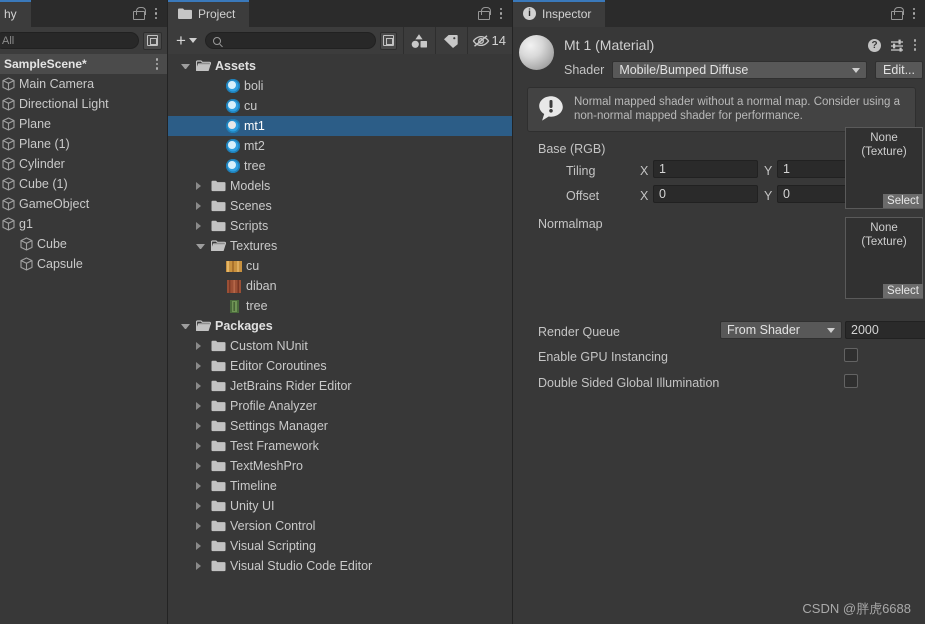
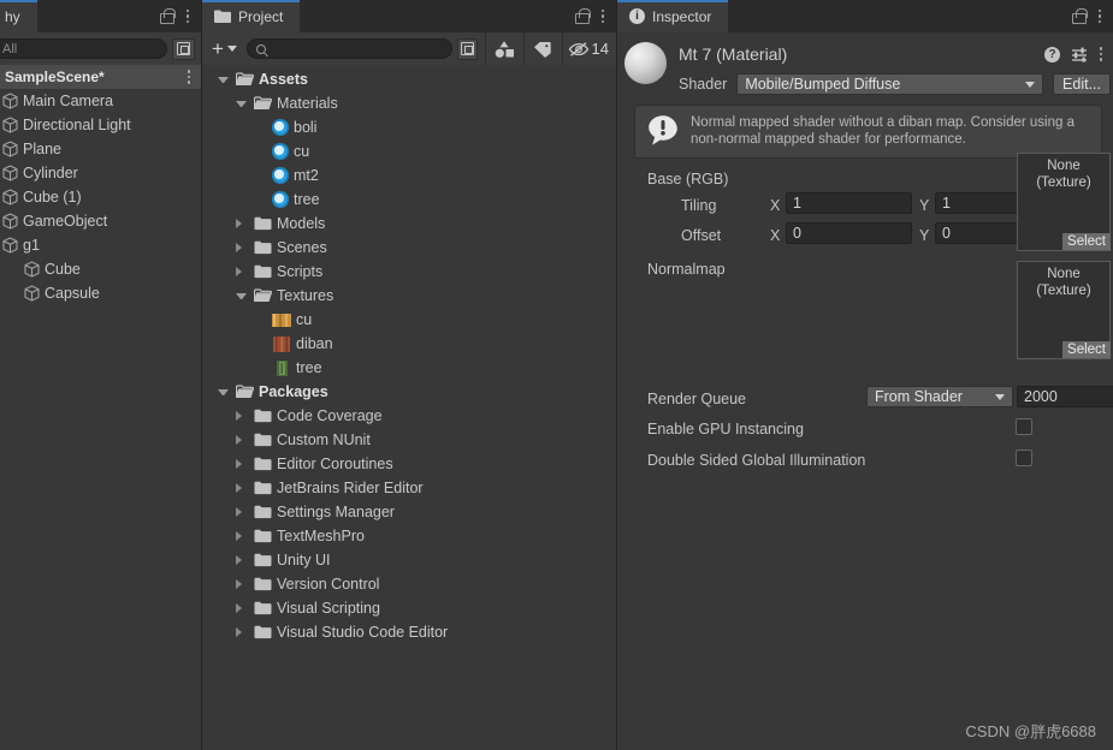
  hy
  All
  SampleScene*
  Main Camera
  Directional Light
  Plane
- Plane (1)
  Cylinder
  Cube (1)
  GameObject
  g1
  Cube
  Capsule
  Project
  +
  14
  Assets
+ Materials
  boli
  cu
- mt1
  mt2
  tree
  Models
  Scenes
  Scripts
  Textures
  cu
  diban
  tree
  Packages
+ Code Coverage
  Custom NUnit
  Editor Coroutines
  JetBrains Rider Editor
- Profile Analyzer
  Settings Manager
- Test Framework
  TextMeshPro
- Timeline
  Unity UI
  Version Control
  Visual Scripting
  Visual Studio Code Editor
  i
  Inspector
- Mt 1 (Material)
+ Mt 7 (Material)
  ?
  Shader
  Mobile/Bumped Diffuse
  Edit...
- Normal mapped shader without a normal map. Consider using a non-normal mapped shader for performance.
+ Normal mapped shader without a diban map. Consider using a non-normal mapped shader for performance.
  Base (RGB)
  Tiling
  X
  1
  Y
  1
  Offset
  X
  0
  Y
  0
  Normalmap
  None
  (Texture)
  Select
  None
  (Texture)
  Select
  Render Queue
  From Shader
  2000
  Enable GPU Instancing
  Double Sided Global Illumination
  CSDN @胖虎6688
